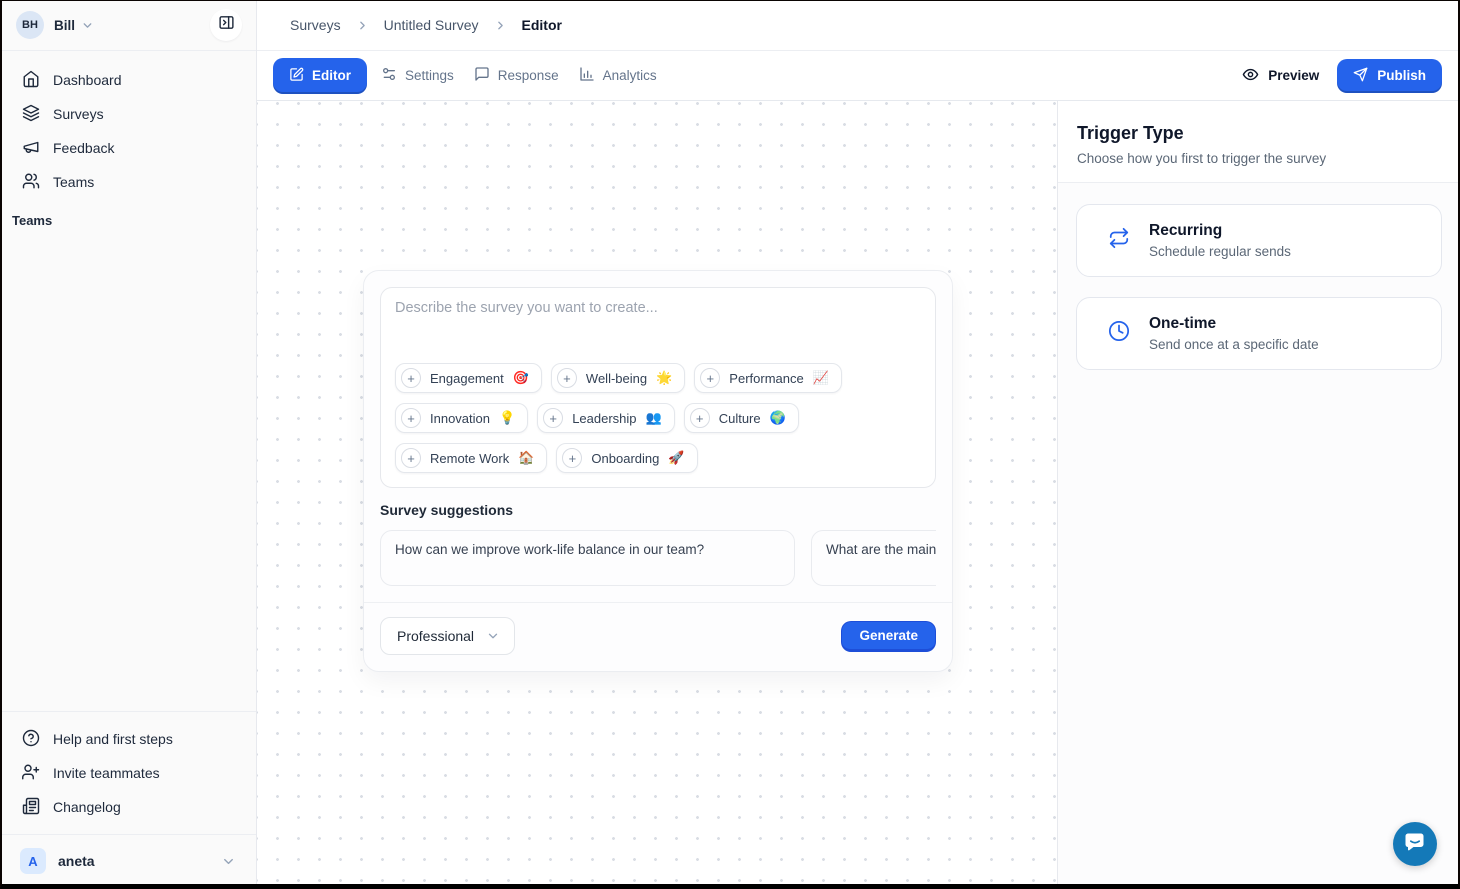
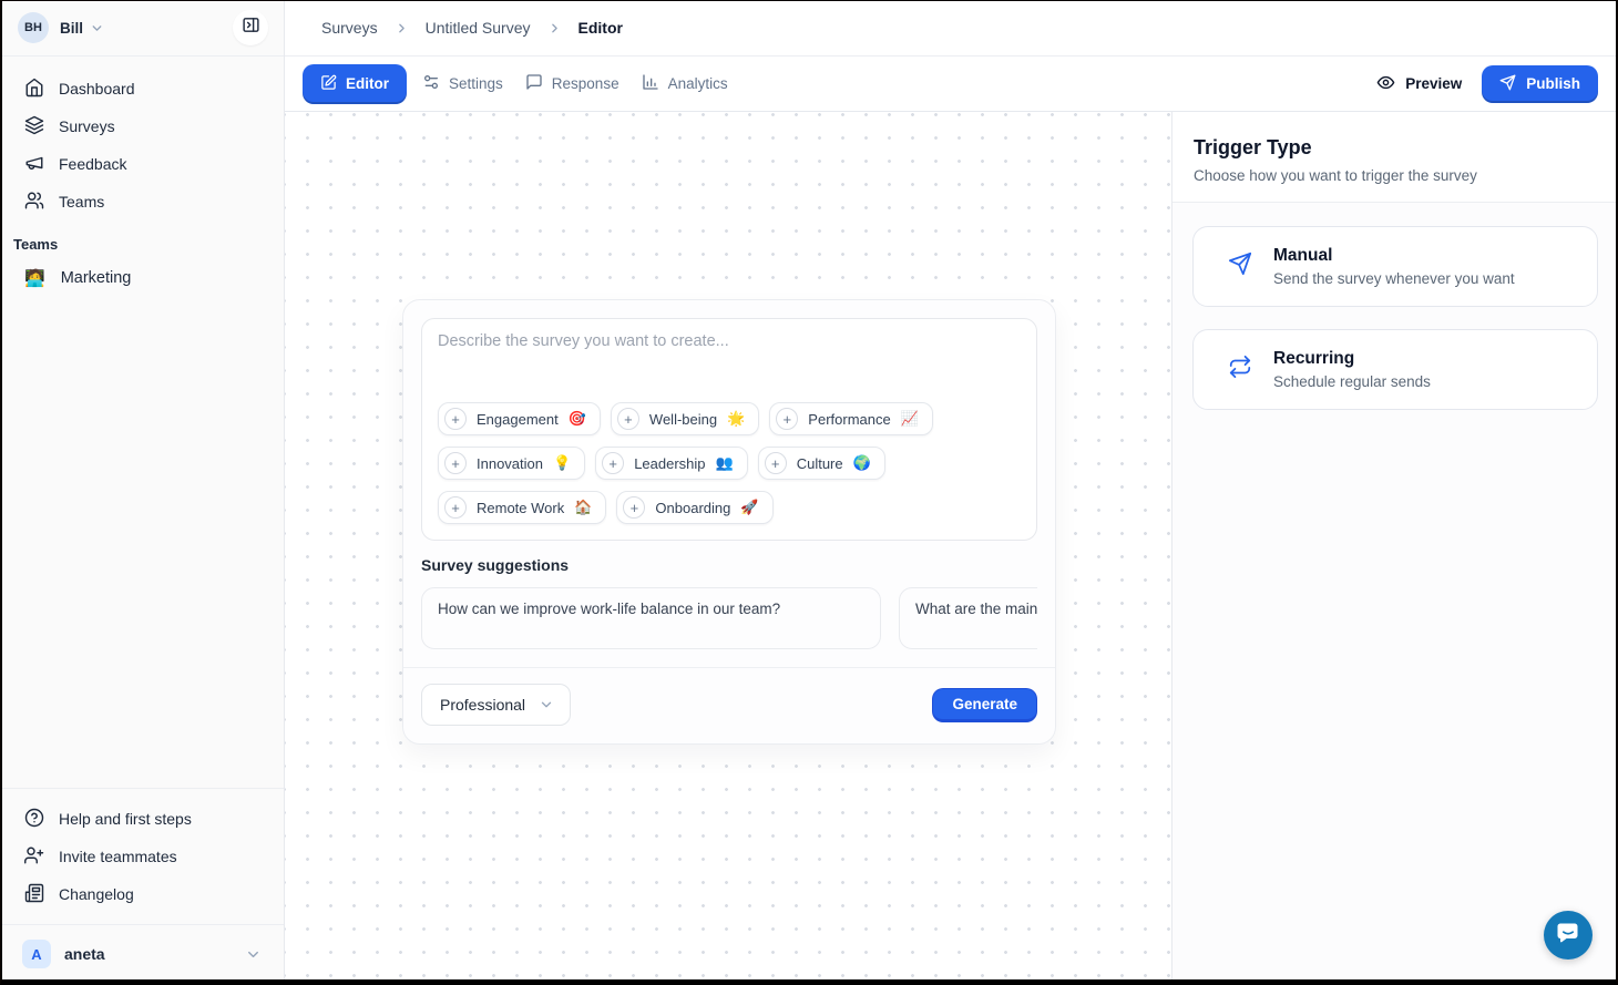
  BH
  Bill
  Dashboard
  Surveys
  Feedback
  Teams
  Teams
+ 🧑‍💻
+ Marketing
  Help and first steps
  Invite teammates
  Changelog
  A
  aneta
  Surveys
  Untitled Survey
  Editor
  Editor
  Settings
  Response
  Analytics
  Preview
  Publish
  Describe the survey you want to create...
  +
  Engagement
  🎯
  +
  Well-being
  🌟
  +
  Performance
  📈
  +
  Innovation
  💡
  +
  Leadership
  👥
  +
  Culture
  🌍
  +
  Remote Work
  🏠
  +
  Onboarding
  🚀
  Survey suggestions
  How can we improve work-life balance in our team?
  What are the main
  Professional
  Generate
  Trigger Type
- Choose how you first to trigger the survey
+ Choose how you want to trigger the survey
+ Manual
+ Send the survey whenever you want
  Recurring
  Schedule regular sends
- One-time
- Send once at a specific date
